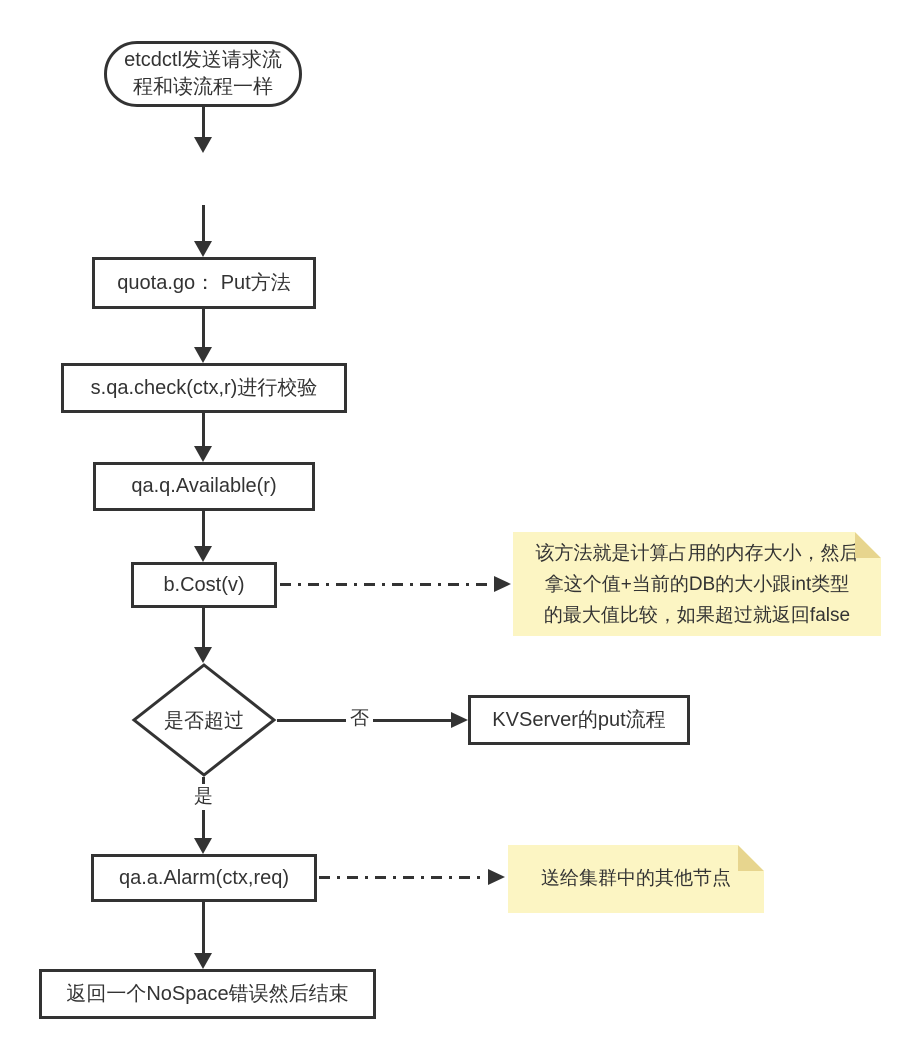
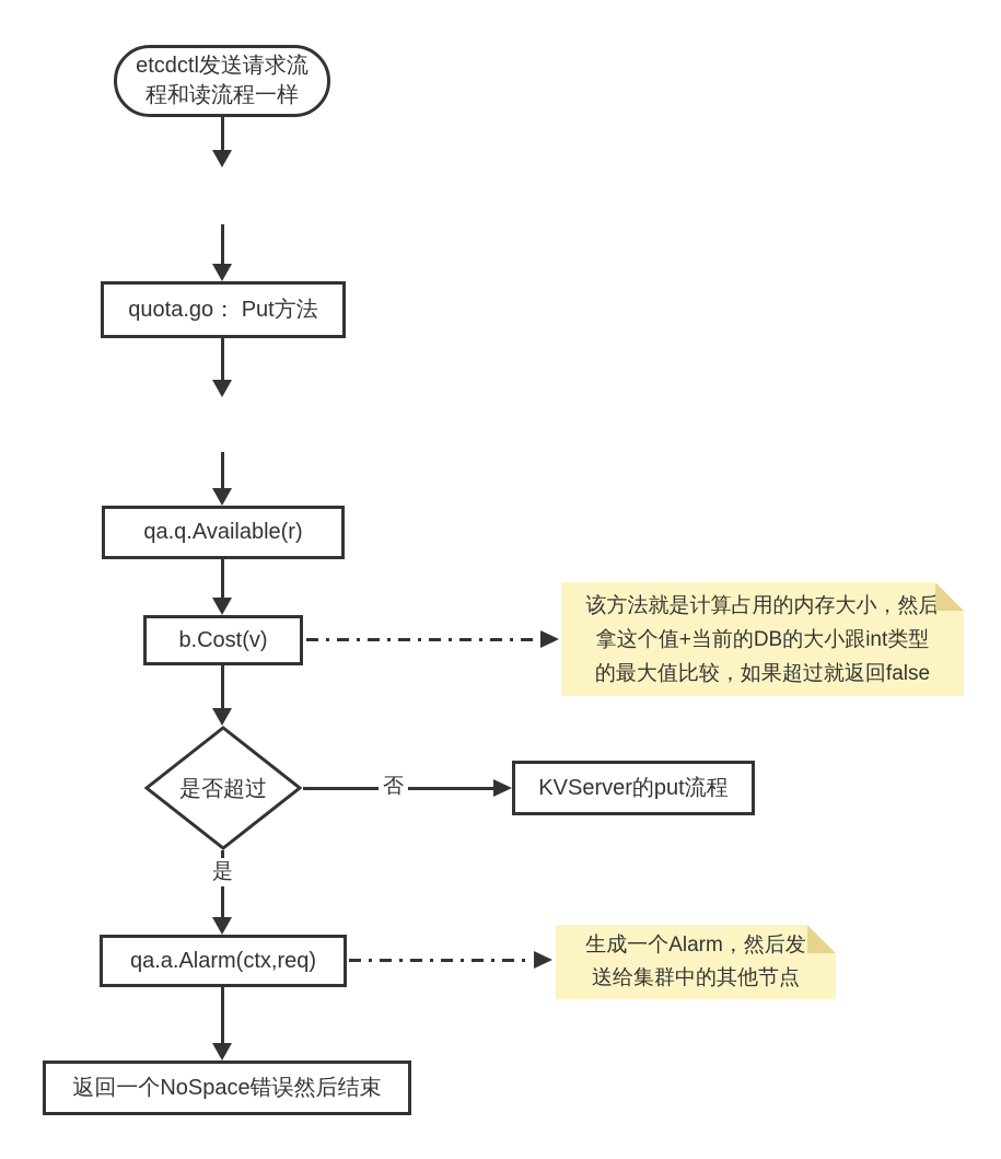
  etcdctl发送请求流
  程和读流程一样
  quota.go： Put方法
- s.qa.check(ctx,r)进行校验
  qa.q.Available(r)
  b.Cost(v)
  该方法就是计算占用的内存大小，然后
  拿这个值+当前的DB的大小跟int类型
  的最大值比较，如果超过就返回false
  是否超过
  否
  KVServer的put流程
  是
  qa.a.Alarm(ctx,req)
+ 生成一个Alarm，然后发
  送给集群中的其他节点
  返回一个NoSpace错误然后结束
